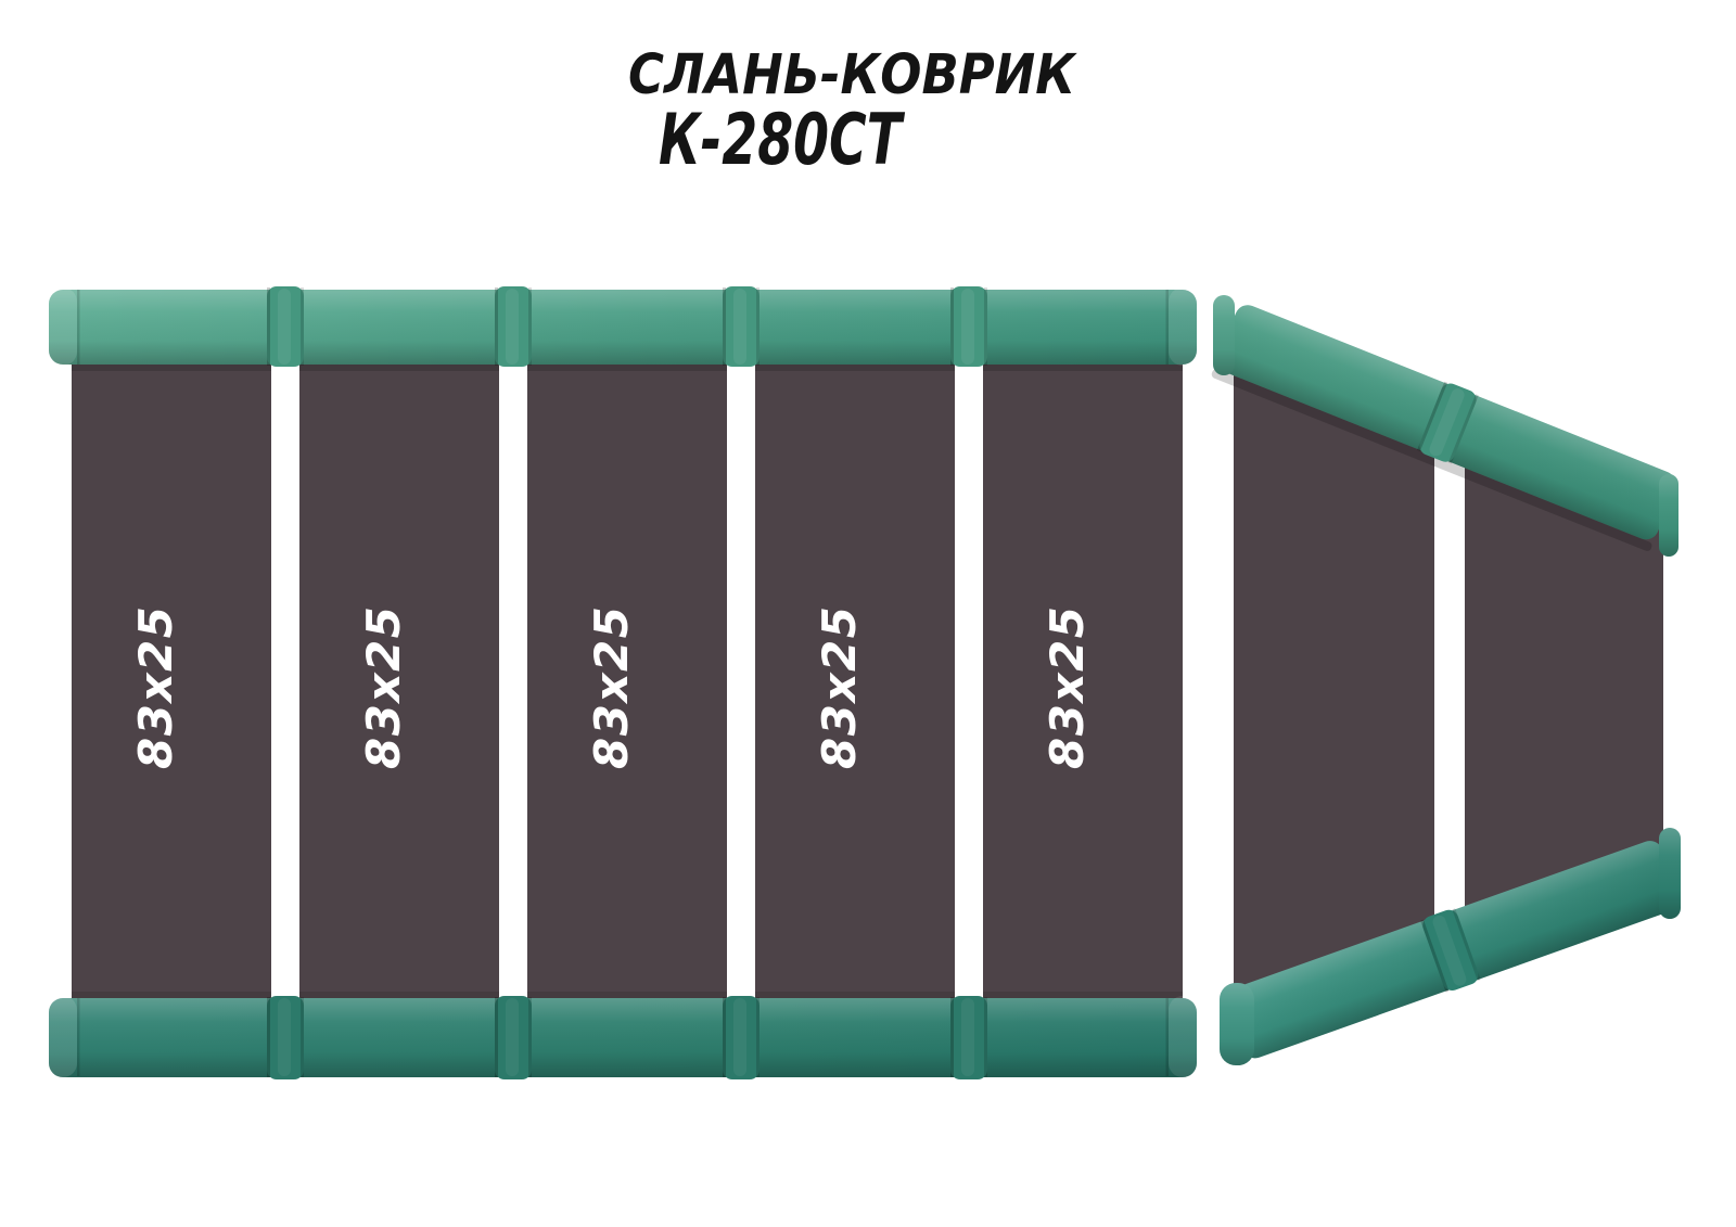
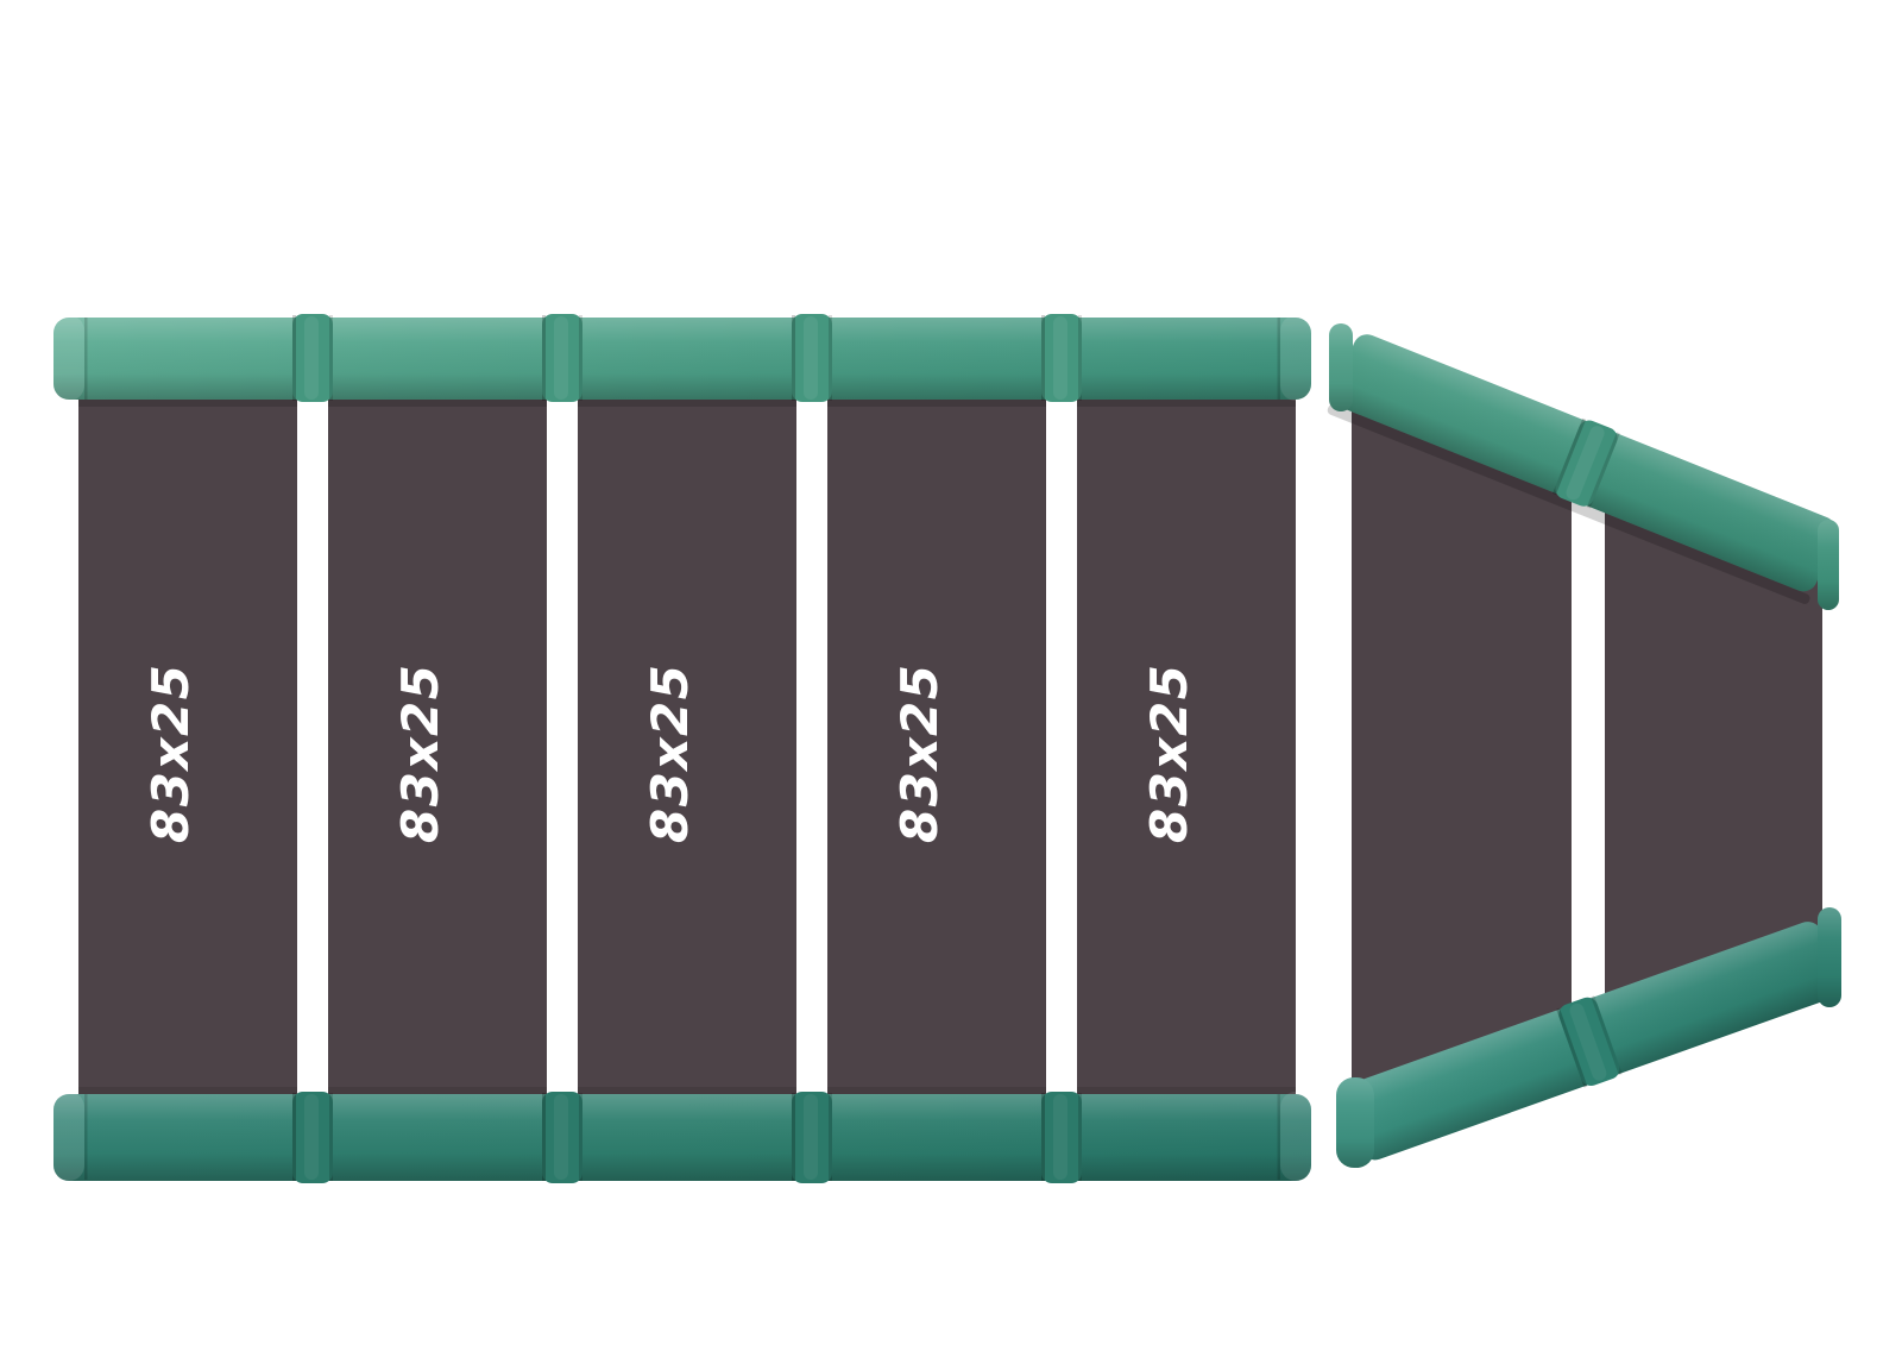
- СЛАНЬ-КОВРИК
- К-280СТ
